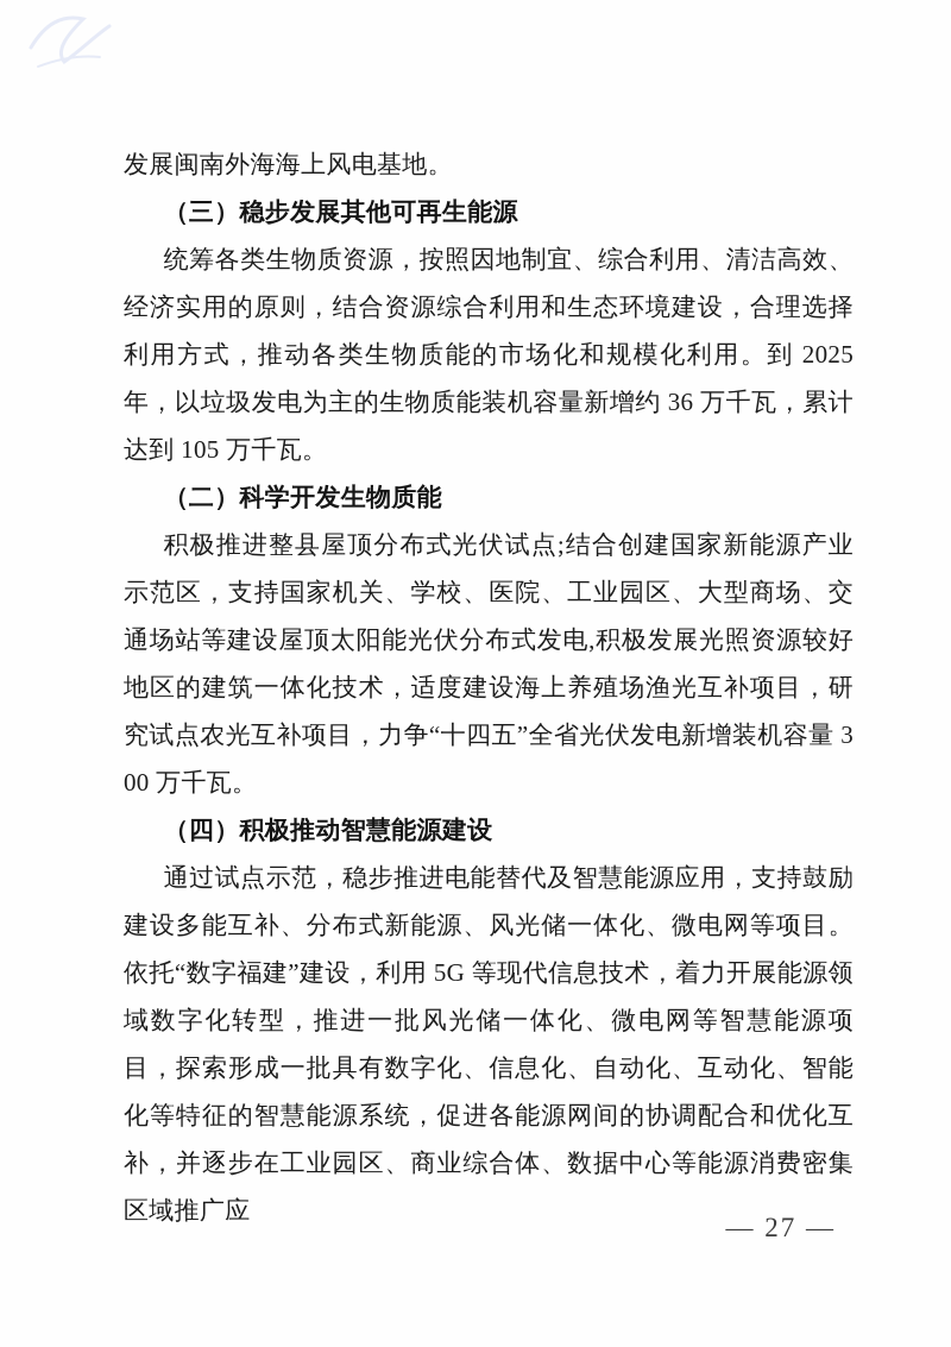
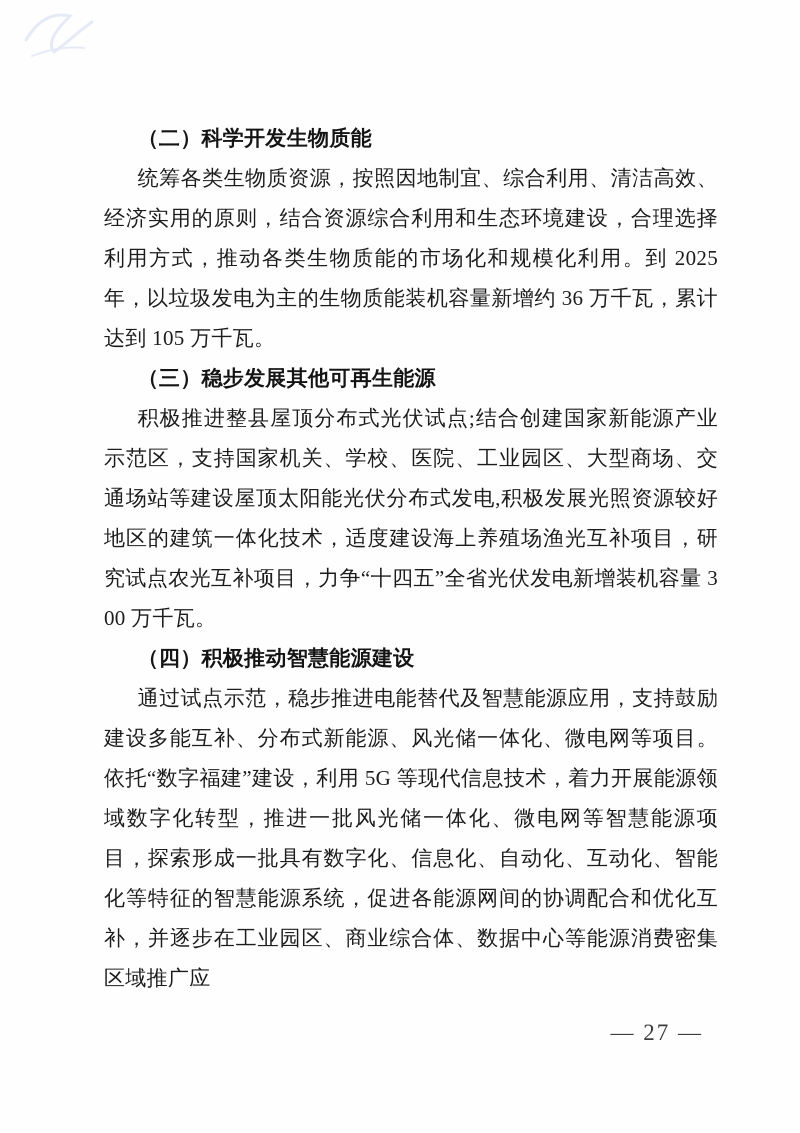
- 发展闽南外海海上风电基地。
- （三）稳步发展其他可再生能源
+ （二）科学开发生物质能
  统筹各类生物质资源，按照因地制宜、综合利用、清洁高效、经济实用的原则，结合资源综合利用和生态环境建设，合理选择利用方式，推动各类生物质能的市场化和规模化利用。到 2025 年，以垃圾发电为主的生物质能装机容量新增约 36 万千瓦，累计达到 105 万千瓦。
- （二）科学开发生物质能
+ （三）稳步发展其他可再生能源
  积极推进整县屋顶分布式光伏试点;结合创建国家新能源产业示范区，支持国家机关、学校、医院、工业园区、大型商场、交通场站等建设屋顶太阳能光伏分布式发电,积极发展光照资源较好地区的建筑一体化技术，适度建设海上养殖场渔光互补项目，研究试点农光互补项目，力争“十四五”全省光伏发电新增装机容量 300 万千瓦。
  （四）积极推动智慧能源建设
  通过试点示范，稳步推进电能替代及智慧能源应用，支持鼓励建设多能互补、分布式新能源、风光储一体化、微电网等项目。依托“数字福建”建设，利用 5G 等现代信息技术，着力开展能源领域数字化转型，推进一批风光储一体化、微电网等智慧能源项目，探索形成一批具有数字化、信息化、自动化、互动化、智能化等特征的智慧能源系统，促进各能源网间的协调配合和优化互补，并逐步在工业园区、商业综合体、数据中心等能源消费密集区域推广应
  — 27 —
